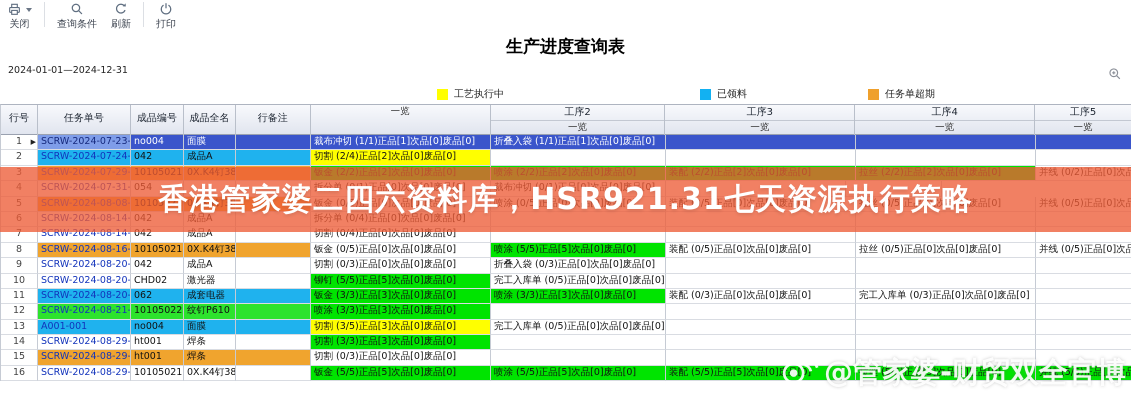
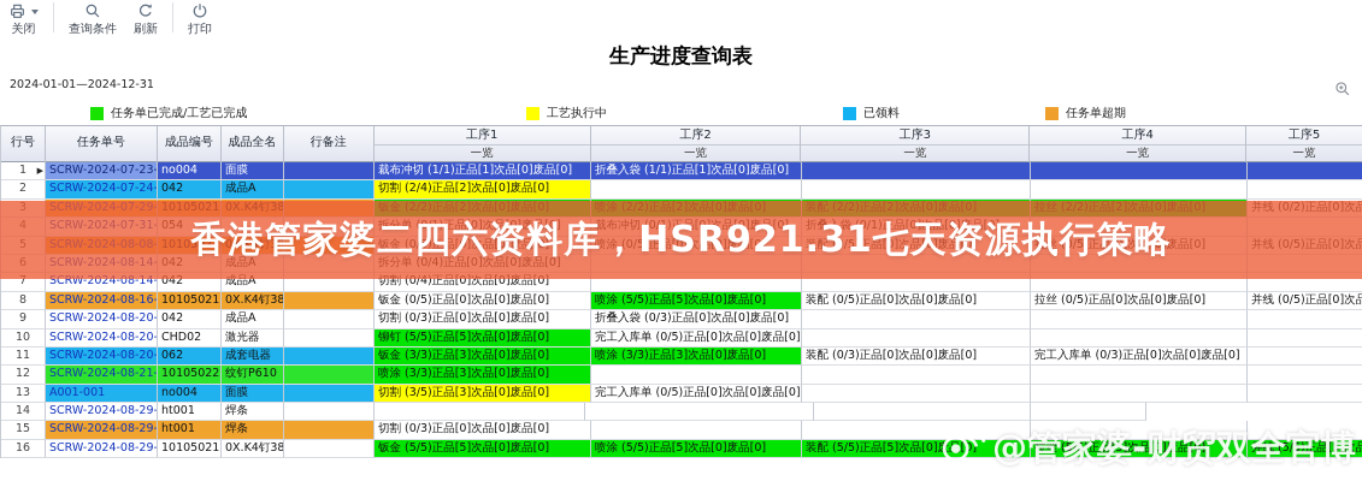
  关闭
  查询条件
  刷新
  打印
  生产进度查询表
  2024-01-01—2024-12-31
+ 任务单已完成/工艺已完成
  工艺执行中
  已领料
  任务单超期
  行号
  任务单号
  成品编号
  成品全名
  行备注
+ 工序1
  一览
  工序2
  一览
  工序3
  一览
  工序4
  一览
  工序5
  一览
  1
  ▶
  SCRW-2024-07-23-
  no004
  面膜
  裁布冲切 (1/1)正品[1]次品[0]废品[0]
  折叠入袋 (1/1)正品[1]次品[0]废品[0]
  2
  SCRW-2024-07-24-
  042
  成品A
  切割 (2/4)正品[2]次品[0]废品[0]
  3
  SCRW-2024-07-29-
  10105021
  钣金 (2/2)正品[2]次品[0]废品[0]
  喷涂 (2/2)正品[2]次品[0]废品[0]
  装配 (2/2)正品[2]次品[0]废品[0]
  拉丝 (2/2)正品[2]次品[0]废品[0]
  4
  SCRW-2024-07-31-
  054
  拆分单 (0/1)正品[0]次品[0]废品[0]
  裁布冲切 (0/1)正品[0]次品[0]废品[0]
+ 折叠入袋 (0/1)正品[0]次品[0]废品[0]
  5
  SCRW-2024-08-08-
  10105021
  钣金 (0/5)正品[0]次品[0]废品[0]
  喷涂 (0/5)正品[0]次品[0]废品[0]
  装配 (0/5)正品[0]次品[0]废品[0]
  拉丝 (0/5)正品[0]次品[0]废品[0]
  6
  SCRW-2024-08-14-
  042
  成品A
  拆分单 (0/4)正品[0]次品[0]废品[0]
  7
  SCRW-2024-08-14-
  042
  成品A
  切割 (0/4)正品[0]次品[0]废品[0]
  8
  SCRW-2024-08-16-
  10105021
  钣金 (0/5)正品[0]次品[0]废品[0]
  喷涂 (5/5)正品[5]次品[0]废品[0]
  装配 (0/5)正品[0]次品[0]废品[0]
  拉丝 (0/5)正品[0]次品[0]废品[0]
  9
  SCRW-2024-08-20-
  042
  成品A
  切割 (0/3)正品[0]次品[0]废品[0]
  折叠入袋 (0/3)正品[0]次品[0]废品[0]
  10
  SCRW-2024-08-20-
  CHD02
  激光器
  铆钉 (5/5)正品[5]次品[0]废品[0]
  完工入库单 (0/5)正品[0]次品[0]废品[0]
  11
  SCRW-2024-08-20-
  062
  成套电器
  钣金 (3/3)正品[3]次品[0]废品[0]
  喷涂 (3/3)正品[3]次品[0]废品[0]
  装配 (0/3)正品[0]次品[0]废品[0]
  完工入库单 (0/3)正品[0]次品[0]废品[0]
  12
  SCRW-2024-08-21-
  10105022
  纹钉P610
  喷涂 (3/3)正品[3]次品[0]废品[0]
  13
  A001-001
  no004
  面膜
  切割 (3/5)正品[3]次品[0]废品[0]
  完工入库单 (0/5)正品[0]次品[0]废品[0]
  14
  SCRW-2024-08-29-
  ht001
  焊条
- 切割 (3/3)正品[3]次品[0]废品[0]
  15
  SCRW-2024-08-29-
  ht001
  焊条
  切割 (0/3)正品[0]次品[0]废品[0]
  16
  SCRW-2024-08-29-
  10105021
  钣金 (5/5)正品[5]次品[0]废品[0]
  喷涂 (5/5)正品[5]次品[0]废品[0]
  装配 (5/5)正品[5]次品[0][]
  拉丝 (5/5)正品[5]次品[0]废品[0]
  香港管家婆二四六资料库，HSR921.31七天资源执行策略
  @管家婆-财贸双全官博
